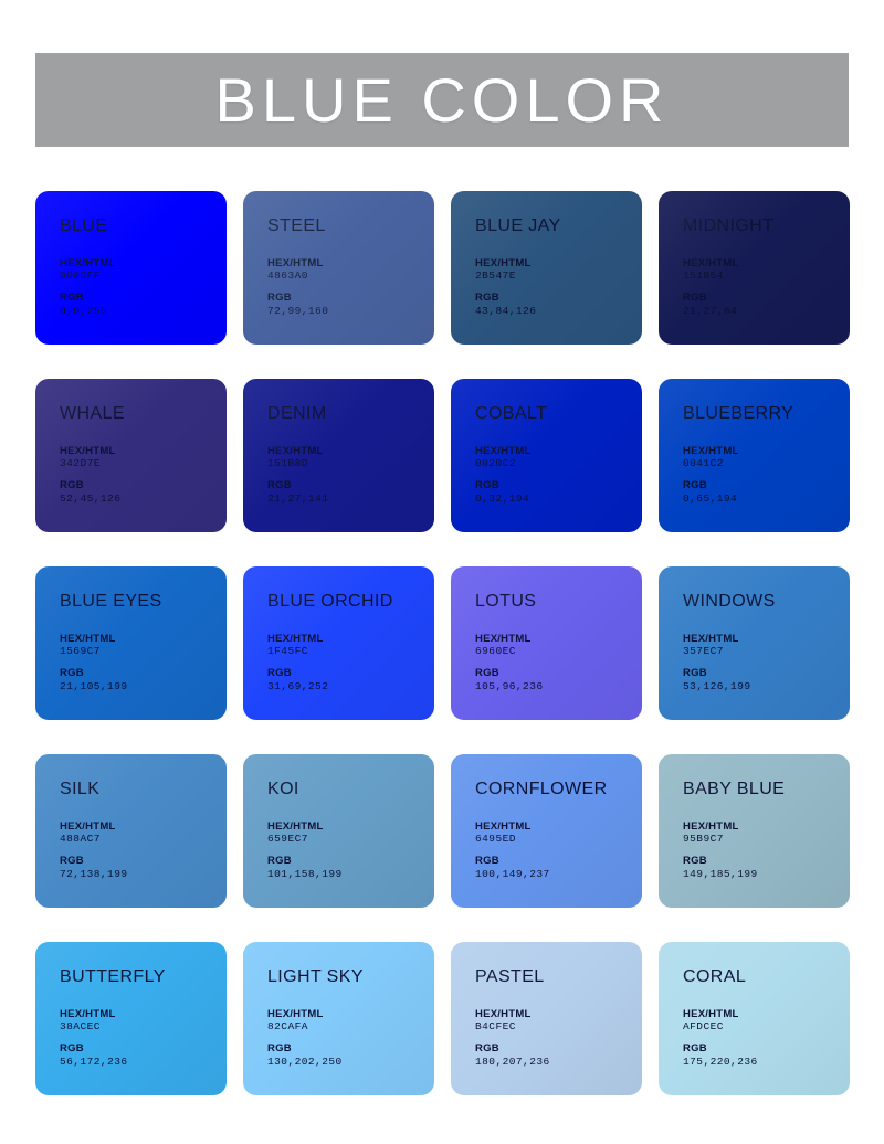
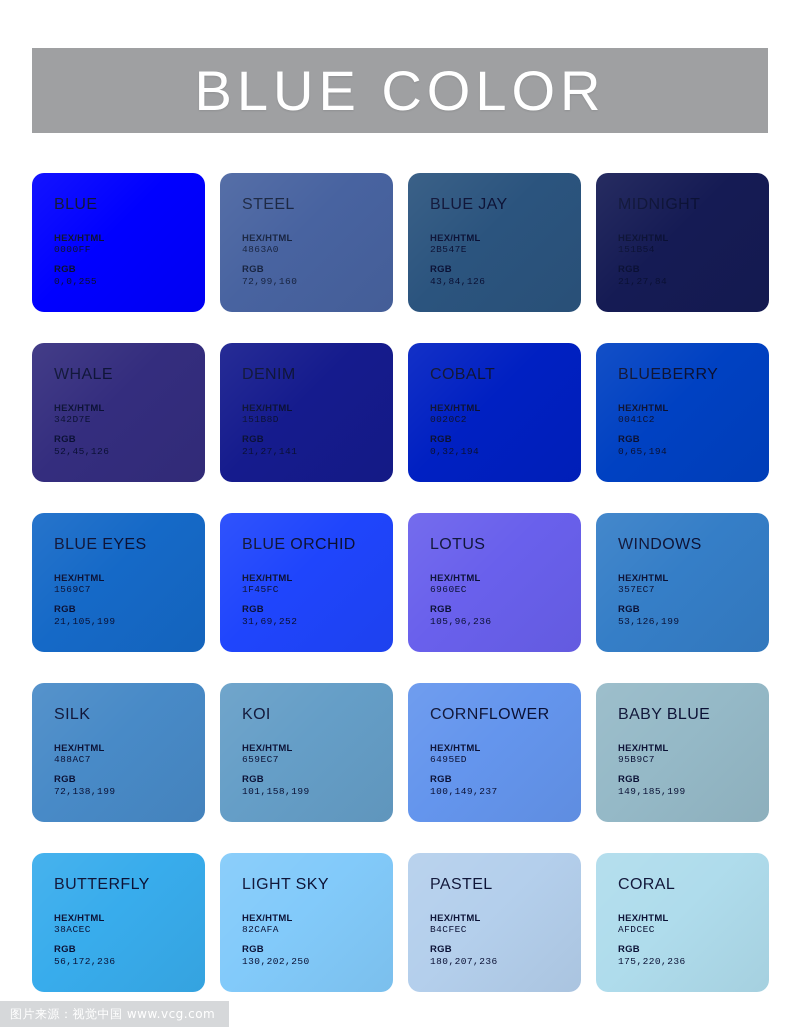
  BLUE COLOR
+ 图片来源：视觉中国 www.vcg.com
